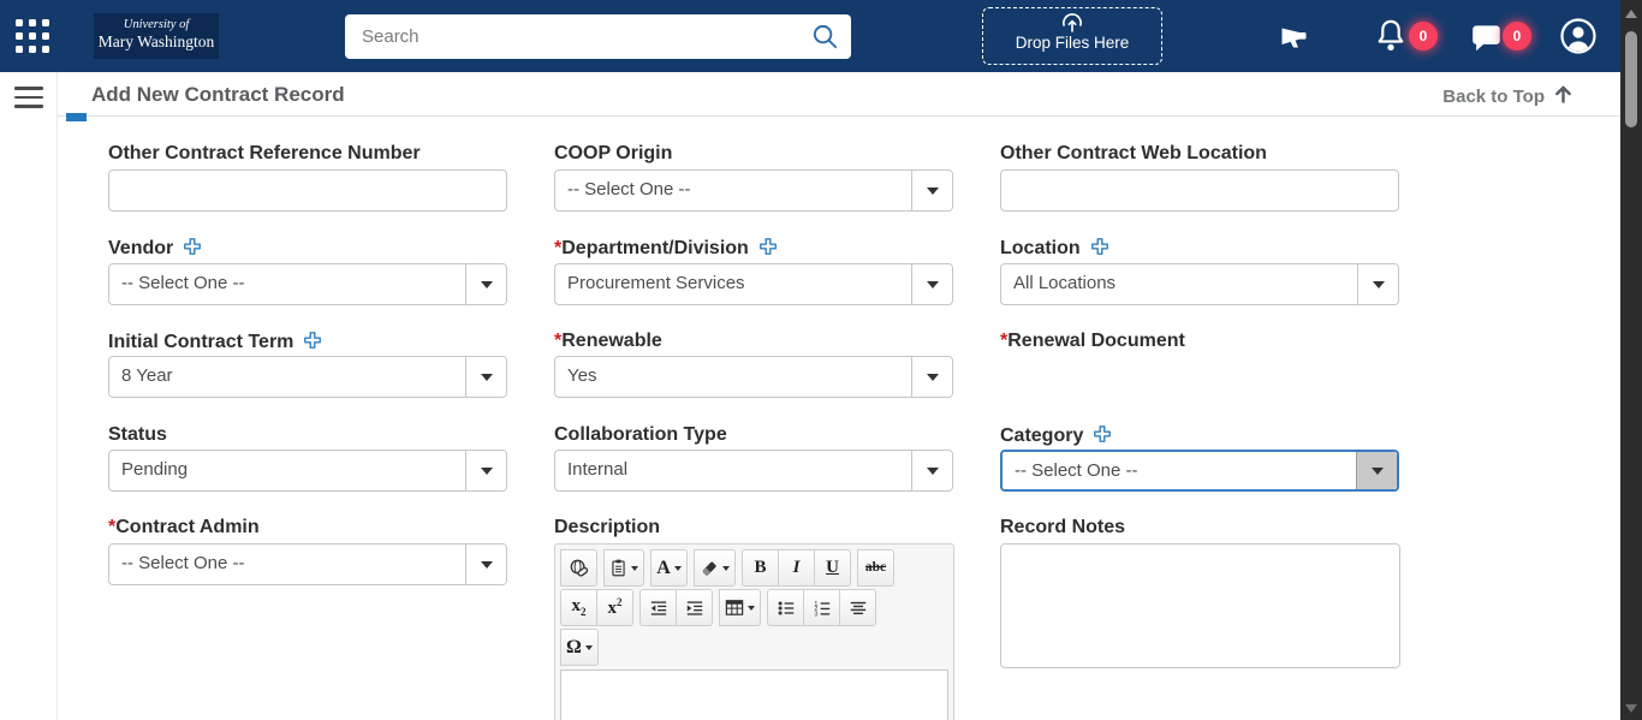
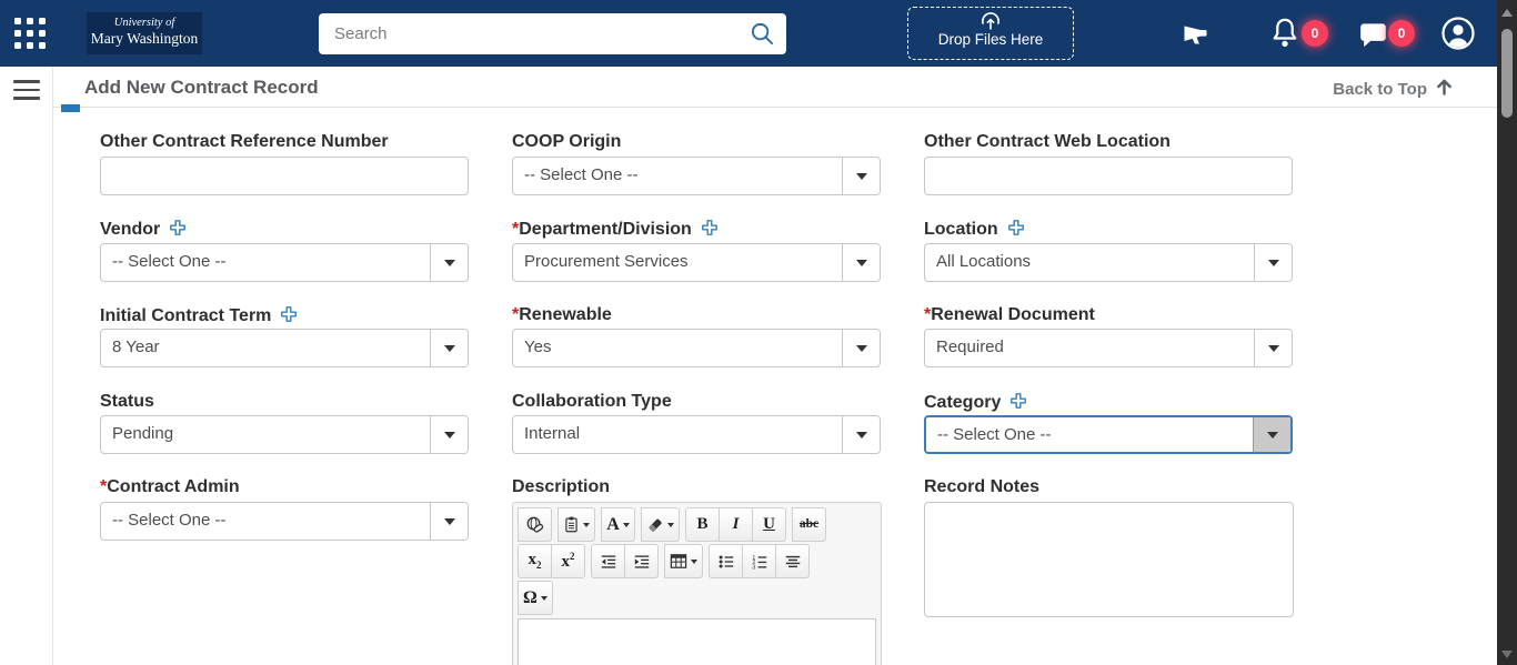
  University of
  Mary Washington
  Search
  Drop Files Here
  0
  0
  Add New Contract Record
  Back to Top
  Other Contract Reference Number
  COOP Origin
  Other Contract Web Location
  -- Select One --
  Vendor
  *Department/Division
  Location
  -- Select One --
  Procurement Services
  All Locations
  Initial Contract Term
  *Renewable
  *Renewal Document
  8 Year
  Yes
+ Required
  Status
  Collaboration Type
  Category
  Pending
  Internal
  -- Select One --
  *Contract Admin
  Description
  Record Notes
  -- Select One --
  A
  B
  I
  U
  abc
  x2
  x2
  Ω
